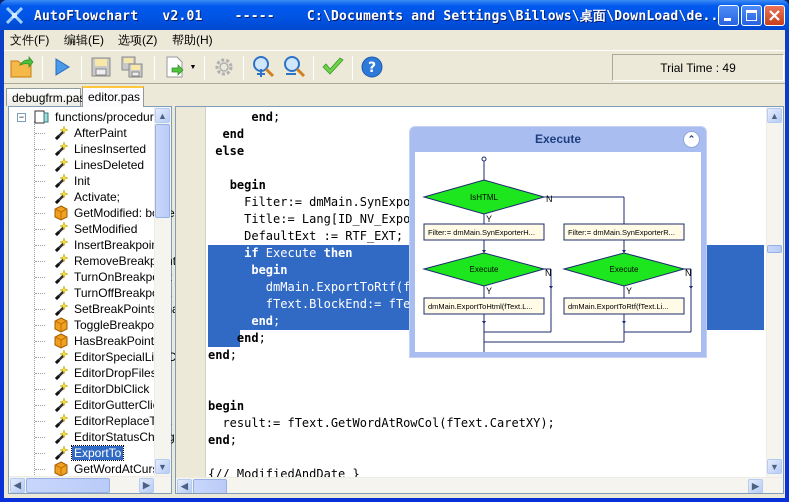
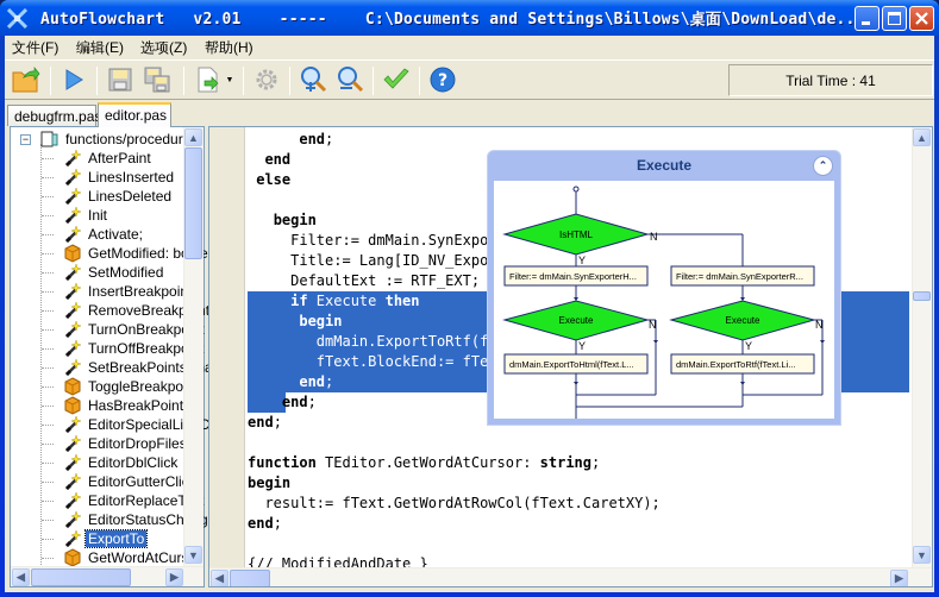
  AutoFlowchart v2.01 ----- C:\Documents and Settings\Billows\桌面\DownLoad\de..
  文件(F)
  编辑(E)
  选项(Z)
  帮助(H)
  ?
- Trial Time : 49
+ Trial Time : 41
  debugfrm.pa
  editor.pas
  −
  functions/procedur
  AfterPaint
  LinesInserted
  LinesDeleted
  Init
  Activate;
  GetModified: be
  SetModified
  InsertBreakpoi
  TurnOnBreakp
  TurnOffBreakp
  ToggleBreakpo
  HasBreakPoint
  EditorDropFile
  EditorDblClick
  EditorGutterCli
  EditorReplaceT
  EditorStatusChg
  ExportTo
  GetWordAtCur
  ▲
  ▼
  ◀
  ▶
  end;
  end
  else
  begin
  Title:= Lang[ID_NV_Expo
  DefaultExt := RTF_EXT;
  if Execute then
  begin
  end;
  end;
  end;
+ function TEditor.GetWordAtCursor: string;
  begin
  result:= fText.GetWordAtRowCol(fText.CaretXY);
  end;
  {// ModifiedAndDate }
  ▲
  ▼
  ◀
  ▶
  Execute
  ⌃
  IsHTML
  N
  Y
  Filter:= dmMain.SynExporterH...
  Filter:= dmMain.SynExporterR...
  Execute
  Execute
  N
  N
  Y
  Y
  dmMain.ExportToHtml(fText.L...
  dmMain.ExportToRtf(fText.Li...
